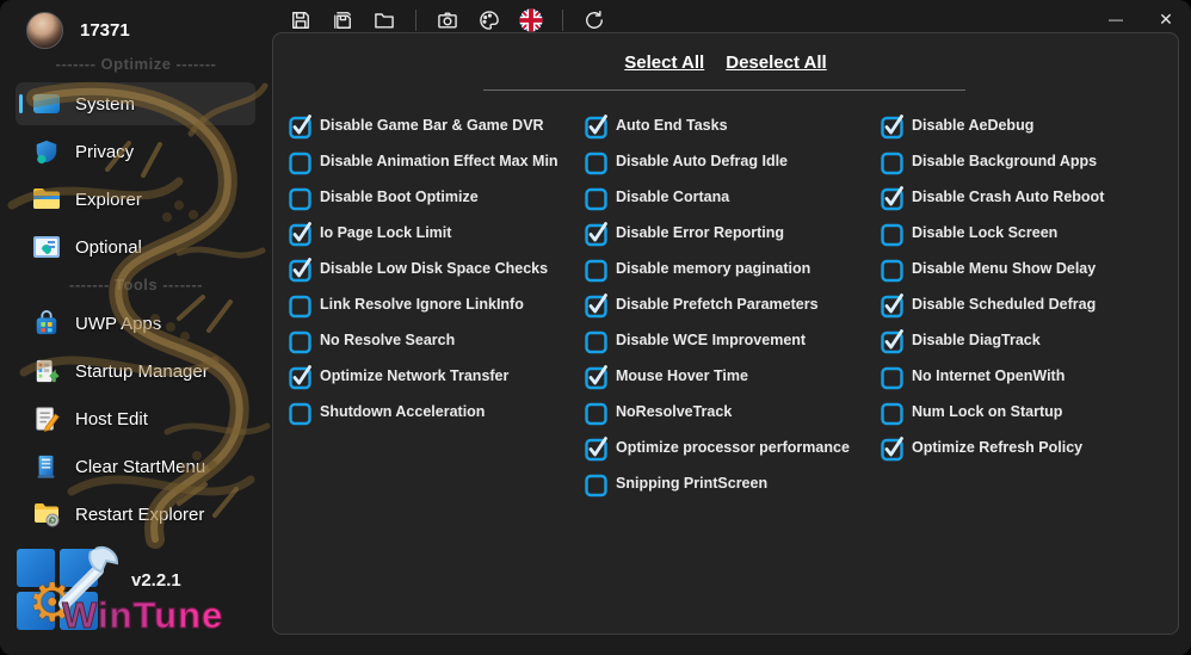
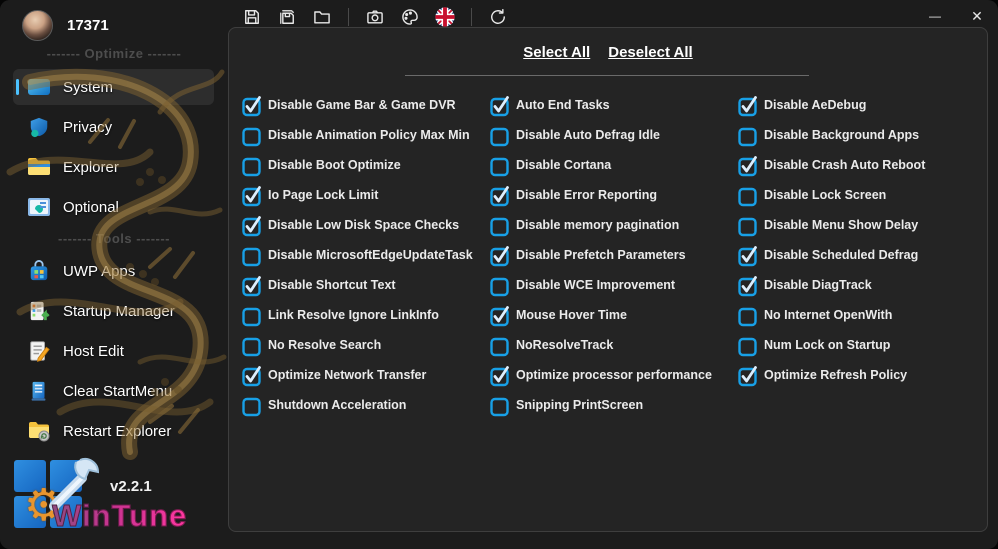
  17371
  ------- Optimize -------
  ------- Tools -------
  System
  Privacy
  Explorer
  Optional
  UWP Apps
  Startup Manager
  Host Edit
  Clear StartMenu
  Restart Explorer
  ⚙
  v2.2.1
  WinTune
  —
  ✕
  Select All
  Deselect All
  Disable Game Bar & Game DVR
- Disable Animation Effect Max Min
+ Disable Animation Policy Max Min
  Disable Boot Optimize
  Io Page Lock Limit
  Disable Low Disk Space Checks
+ Disable MicrosoftEdgeUpdateTask
+ Disable Shortcut Text
  Link Resolve Ignore LinkInfo
  No Resolve Search
  Optimize Network Transfer
  Shutdown Acceleration
  Auto End Tasks
  Disable Auto Defrag Idle
  Disable Cortana
  Disable Error Reporting
  Disable memory pagination
  Disable Prefetch Parameters
  Disable WCE Improvement
  Mouse Hover Time
  NoResolveTrack
  Optimize processor performance
  Snipping PrintScreen
  Disable AeDebug
  Disable Background Apps
  Disable Crash Auto Reboot
  Disable Lock Screen
  Disable Menu Show Delay
  Disable Scheduled Defrag
  Disable DiagTrack
  No Internet OpenWith
  Num Lock on Startup
  Optimize Refresh Policy
